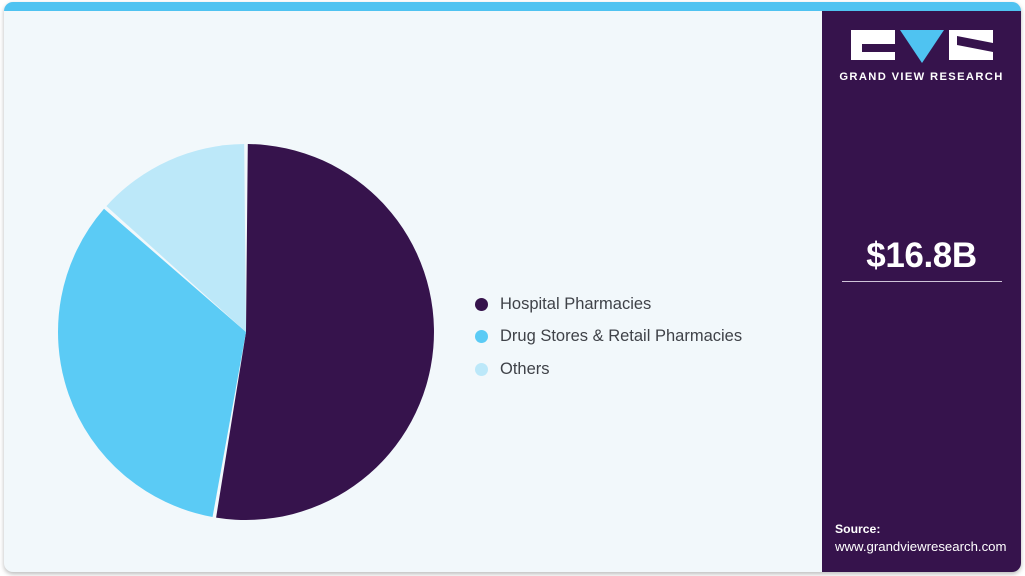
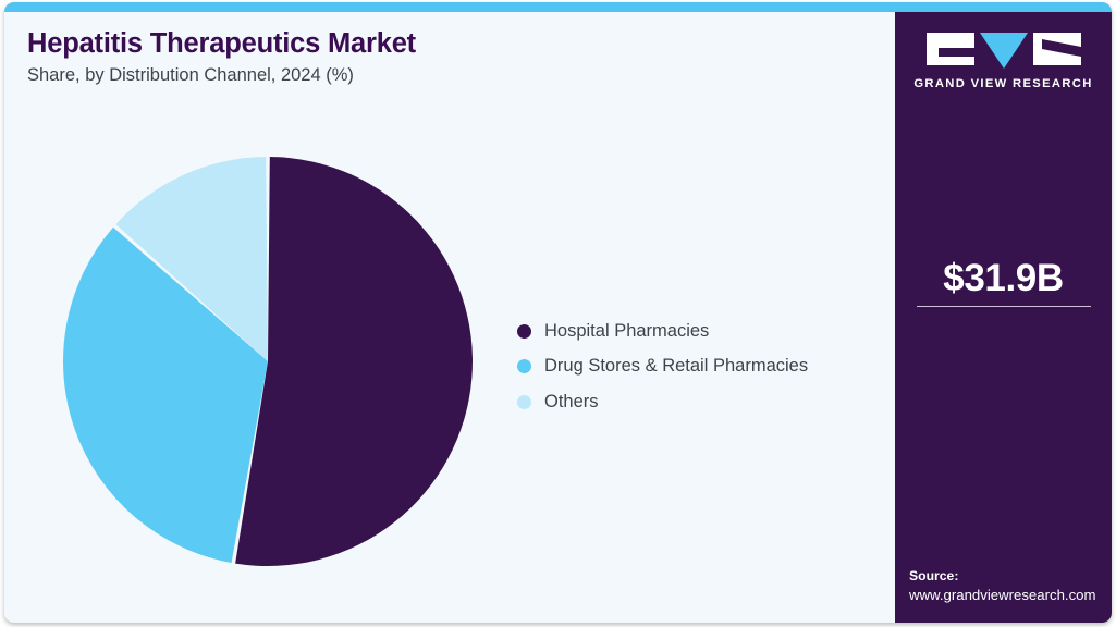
+ Hepatitis Therapeutics Market
+ Share, by Distribution Channel, 2024 (%)
  Hospital Pharmacies
  Drug Stores & Retail Pharmacies
  Others
  GRAND VIEW RESEARCH
- $16.8B
+ $31.9B
  Source:
  www.grandviewresearch.com
